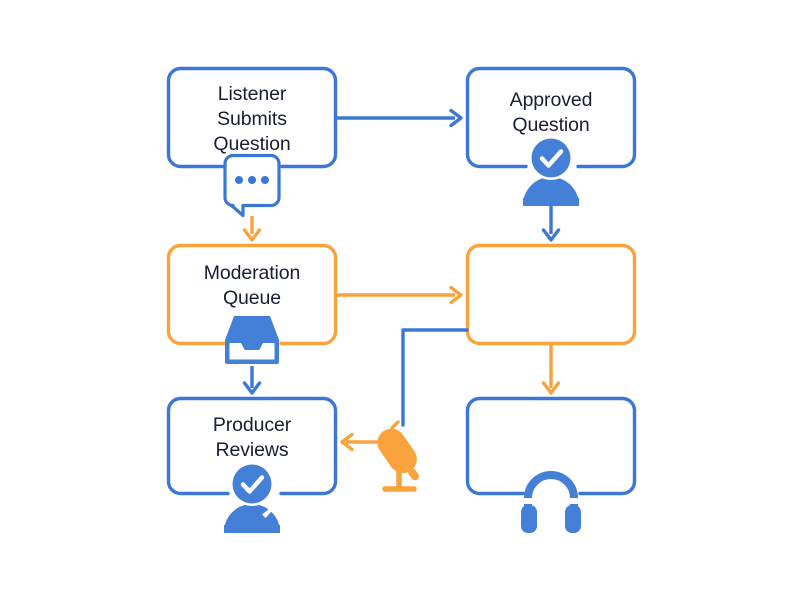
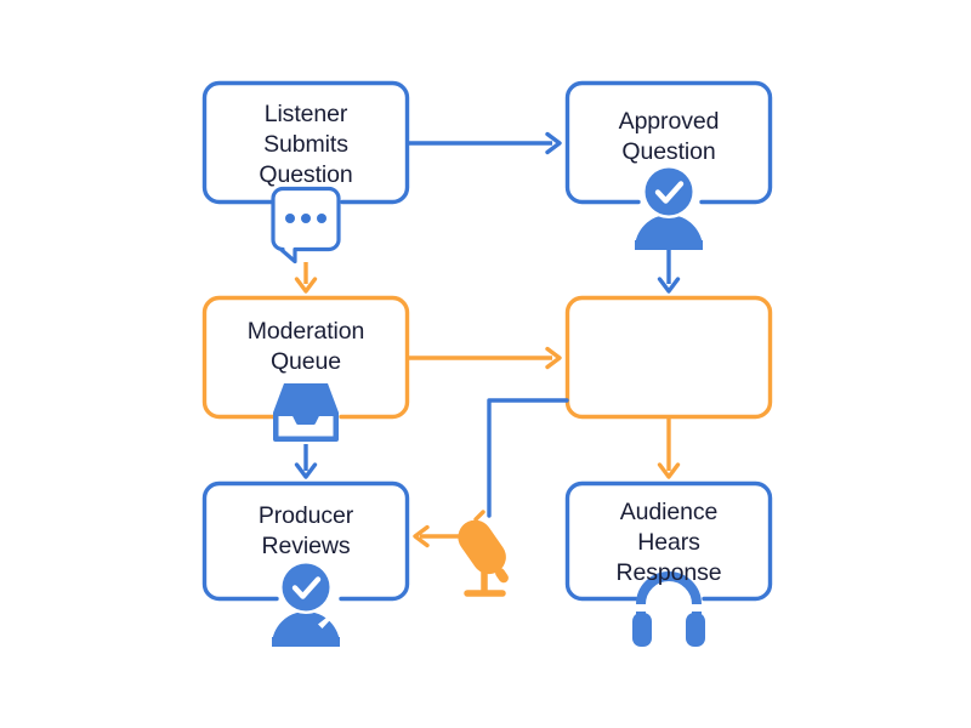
  Listener
  Submits
  Question
  Approved
  Question
  Moderation
  Queue
  Producer
  Reviews
+ Audience
+ Hears
+ Response
